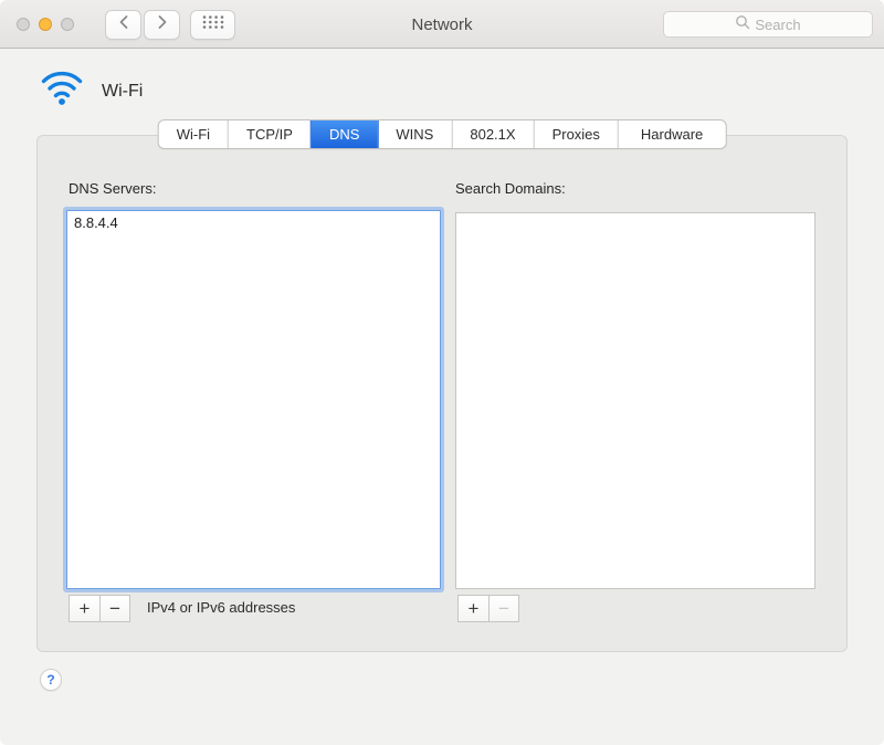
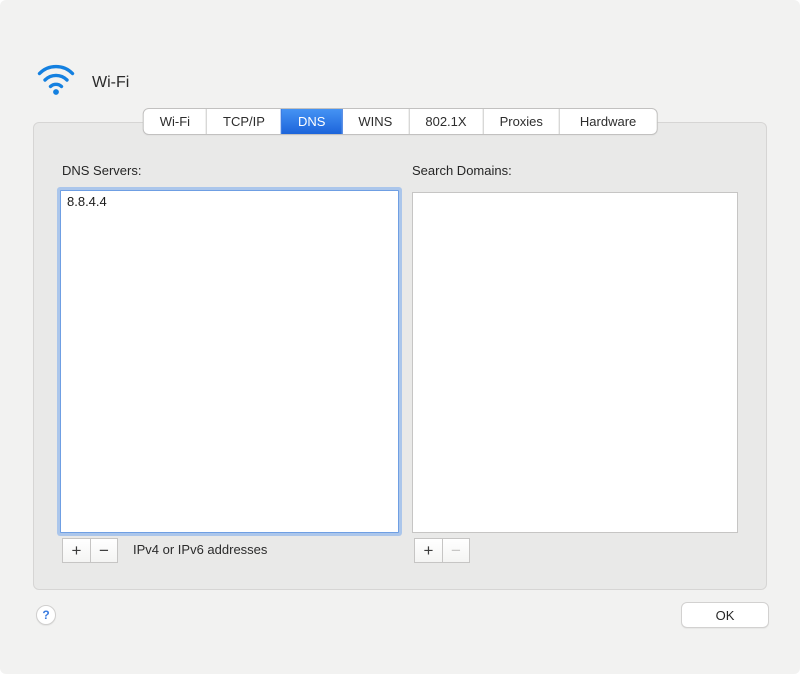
- Network
- Search
  Wi-Fi
  Wi-Fi
  TCP/IP
  DNS
  WINS
  802.1X
  Proxies
  Hardware
  DNS Servers:
  8.8.4.4
  +
  −
  IPv4 or IPv6 addresses
  Search Domains:
  +
  −
  ?
+ OK
